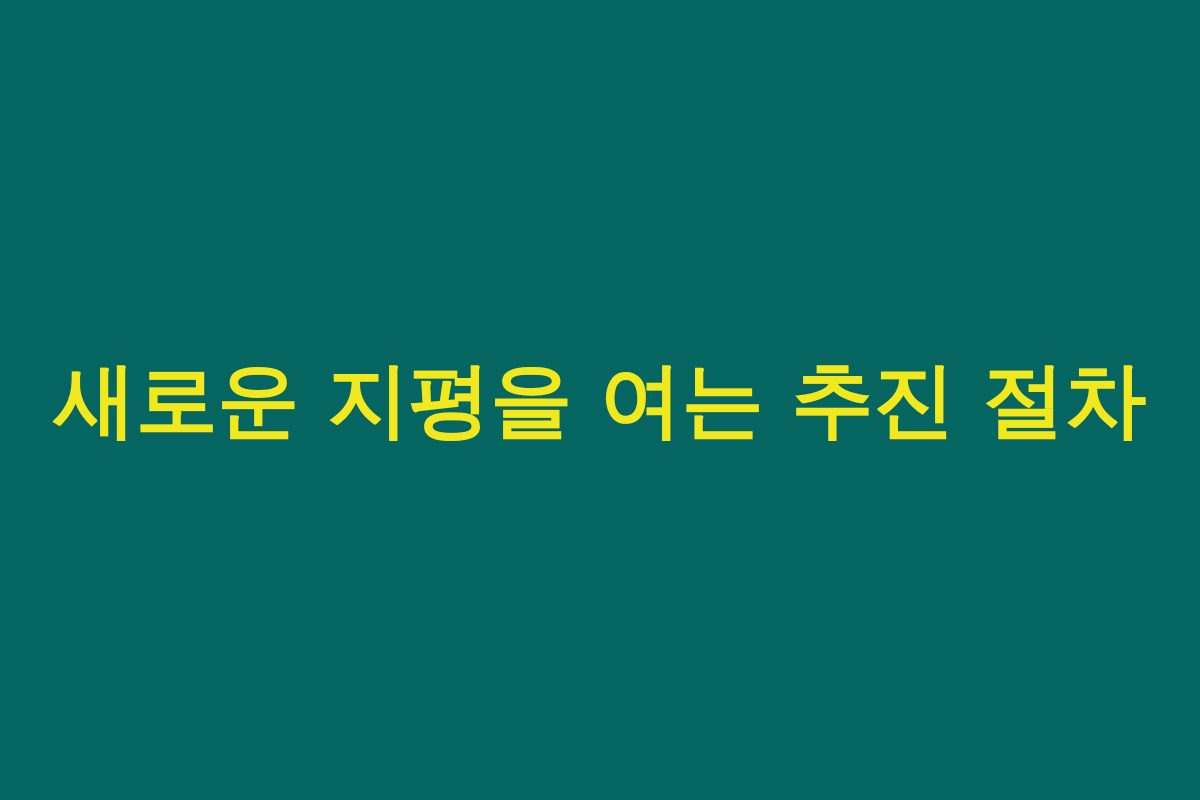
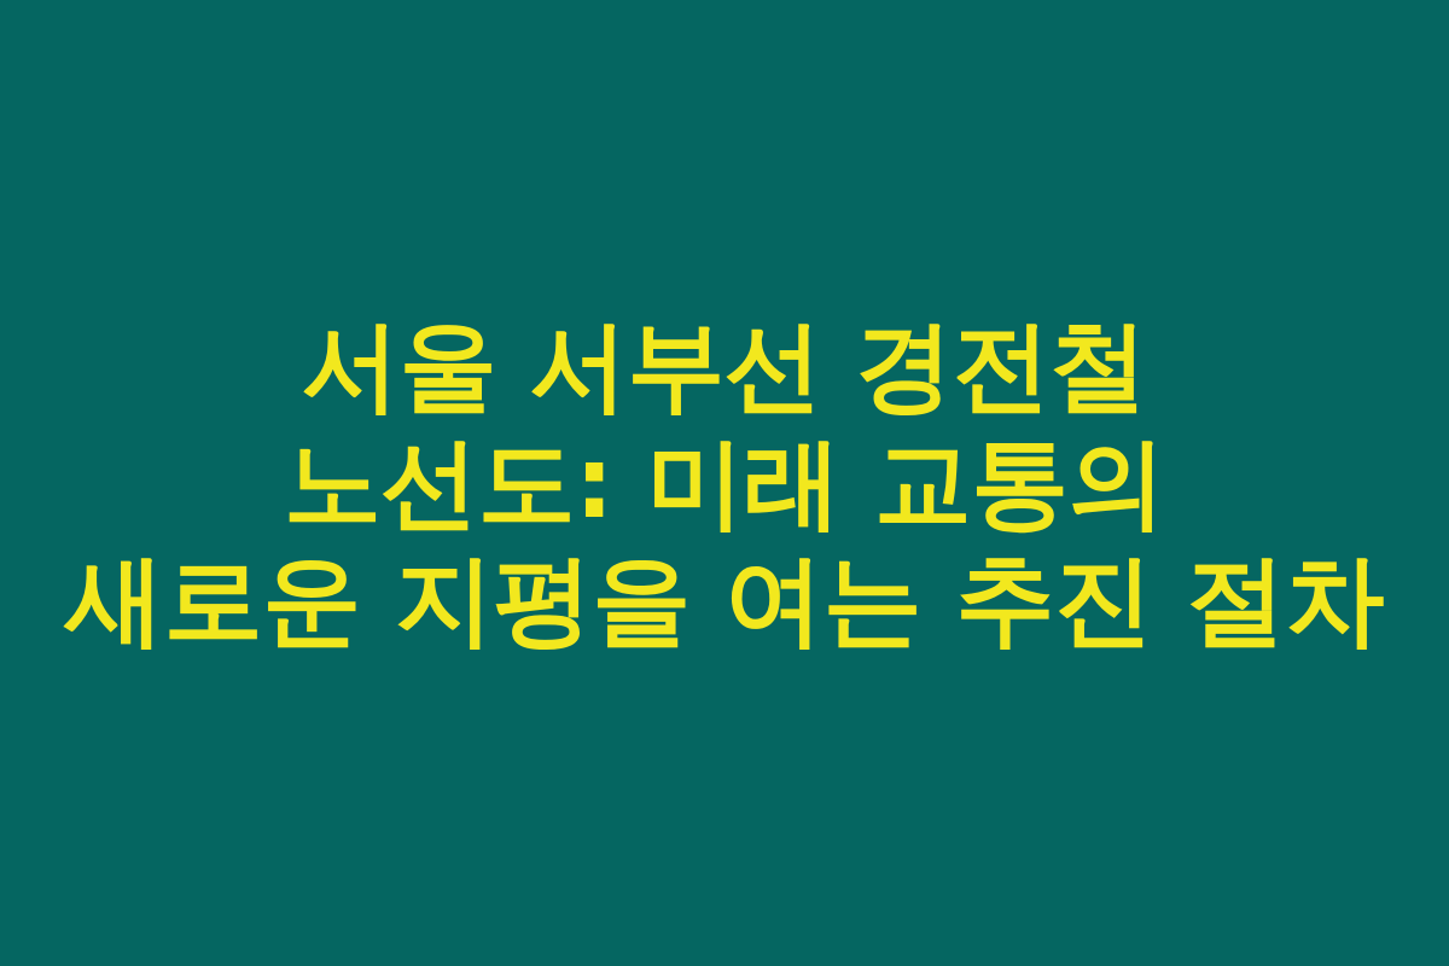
+ 서울 서부선 경전철
+ 노선도: 미래 교통의
  새로운 지평을 여는 추진 절차
